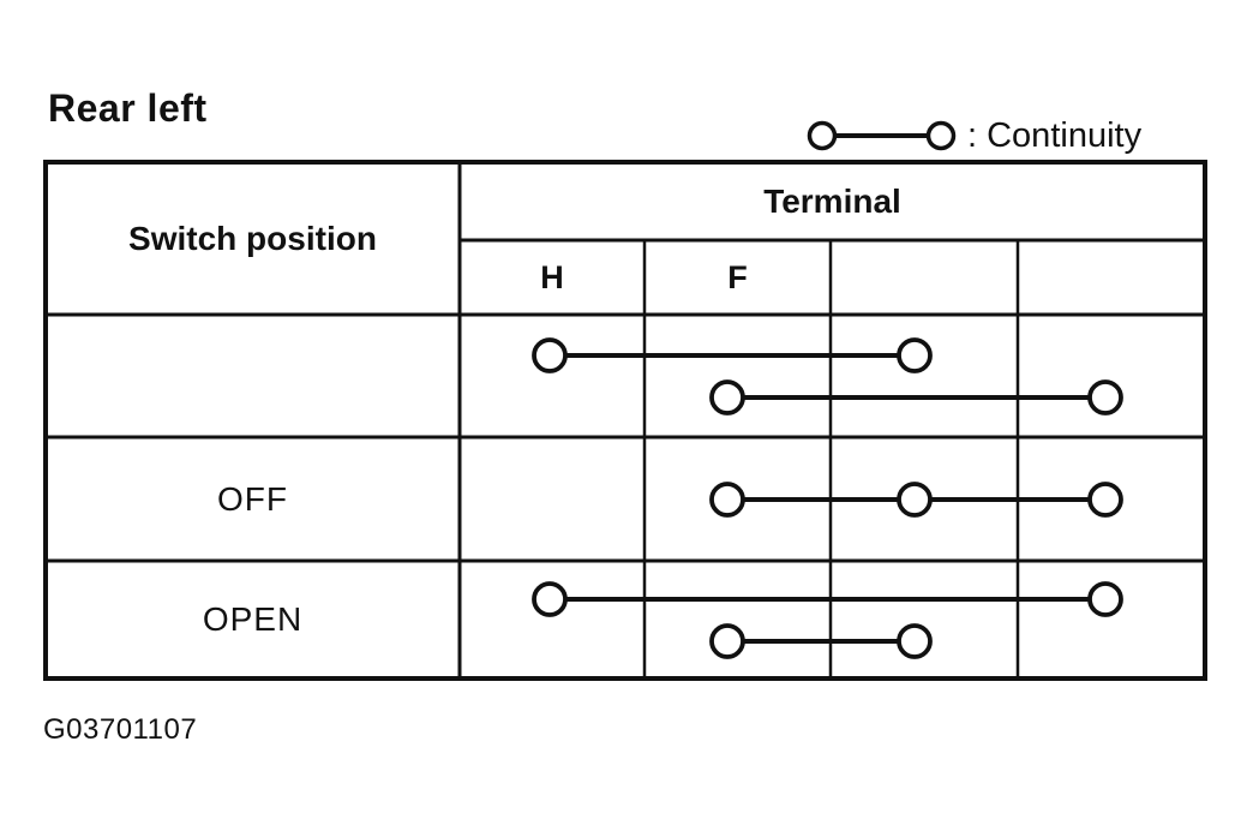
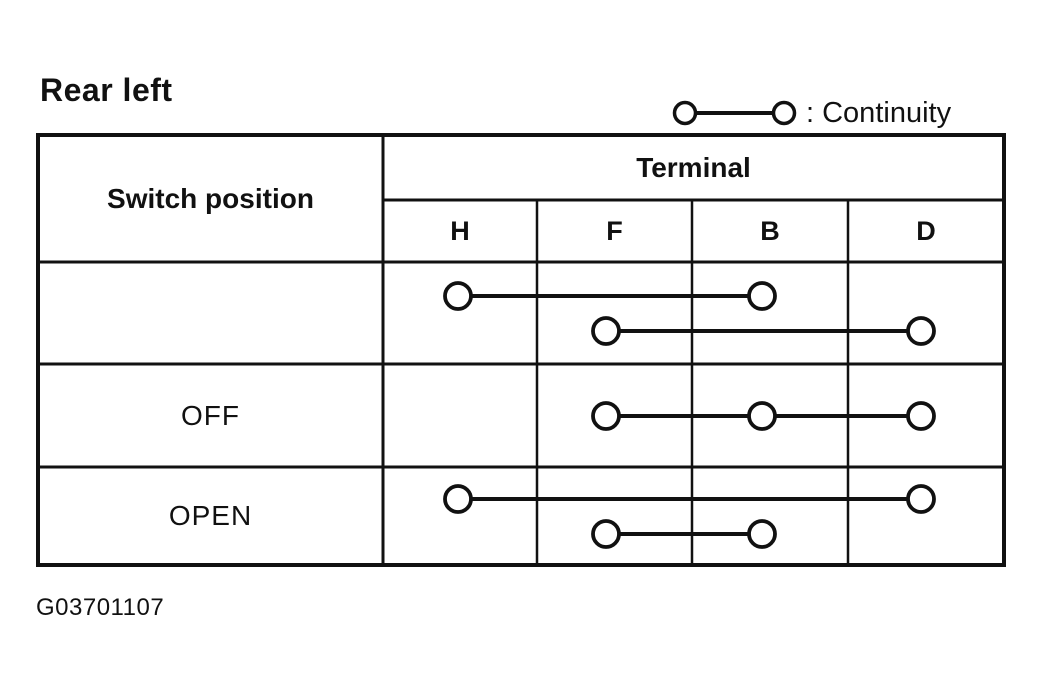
  Rear left
  : Continuity
  Switch position
  Terminal
  H
  F
+ B
+ D
  OFF
  OPEN
  G03701107
